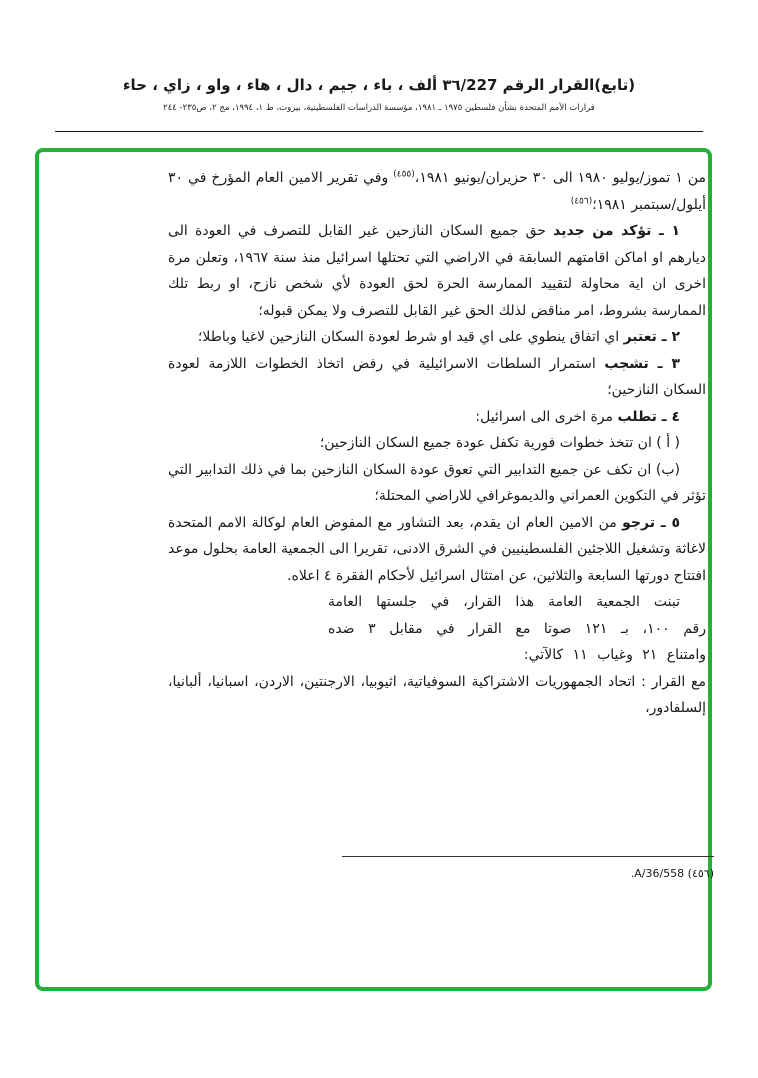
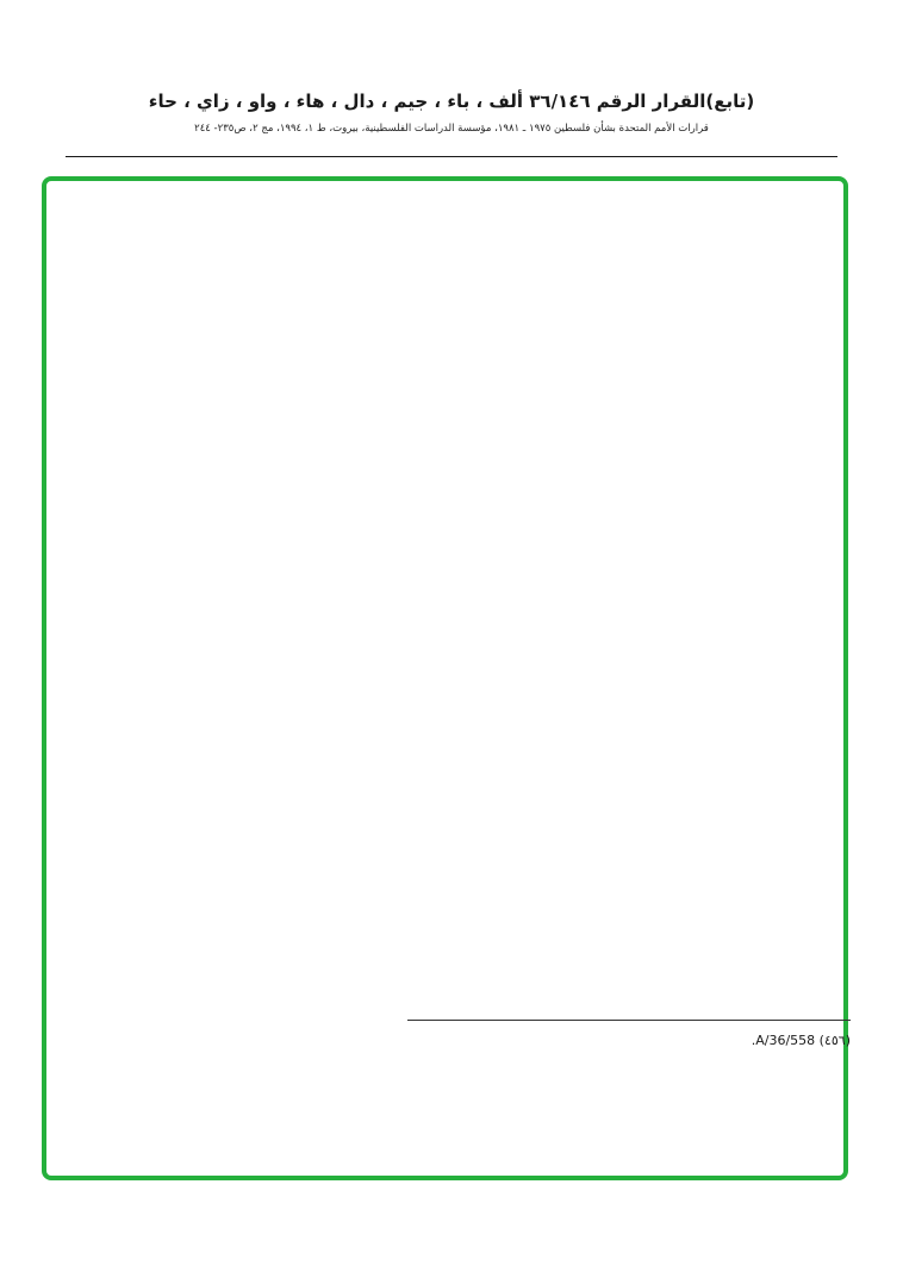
- (تابع)القرار الرقم ٣٦/227 ألف ، باء ، جيم ، دال ، هاء ، واو ، زاي ، حاء
+ (تابع)القرار الرقم ٣٦/١٤٦ ألف ، باء ، جيم ، دال ، هاء ، واو ، زاي ، حاء
  قرارات الأمم المتحدة بشأن فلسطين ١٩٧٥ ـ ١٩٨١، مؤسسة الدراسات الفلسطينية، بيروت، ط ١، ١٩٩٤، مج ٢، ص٢٣٥- ٢٤٤
- من ١ تموز/يوليو ١٩٨٠ الى ٣٠ حزيران/يونيو ١٩٨١،(٤٥٥) وفي تقرير الامين العام المؤرخ في ٣٠ أيلول/سبتمبر ١٩٨١؛(٤٥٦)
- ١ ـ تؤكد من جديد حق جميع السكان النازحين غير القابل للتصرف في العودة الى ديارهم او اماكن اقامتهم السابقة في الاراضي التي تحتلها اسرائيل منذ سنة ١٩٦٧، وتعلن مرة اخرى ان اية محاولة لتقييد الممارسة الحرة لحق العودة لأي شخص نازح، او ربط تلك الممارسة بشروط، امر مناقض لذلك الحق غير القابل للتصرف ولا يمكن قبوله؛
- ٢ ـ تعتبر اي اتفاق ينطوي على اي قيد او شرط لعودة السكان النازحين لاغيا وباطلا؛
- ٣ ـ تشجب استمرار السلطات الاسرائيلية في رفض اتخاذ الخطوات اللازمة لعودة السكان النازحين؛
- ٤ ـ تطلب مرة اخرى الى اسرائيل:
- ( أ ) ان تتخذ خطوات فورية تكفل عودة جميع السكان النازحين؛
- (ب) ان تكف عن جميع التدابير التي تعوق عودة السكان النازحين بما في ذلك التدابير التي تؤثر في التكوين العمراني والديموغرافي للاراضي المحتلة؛
- ٥ ـ ترجو من الامين العام ان يقدم، بعد التشاور مع المفوض العام لوكالة الامم المتحدة لاغاثة وتشغيل اللاجئين الفلسطينيين في الشرق الادنى، تقريرا الى الجمعية العامة بحلول موعد افتتاح دورتها السابعة والثلاثين، عن امتثال اسرائيل لأحكام الفقرة ٤ اعلاه.
- تبنت الجمعية العامة هذا القرار، في جلستها العامة رقم ١٠٠، بـ ١٢١ صوتا مع القرار في مقابل ٣ ضده وامتناع ٢١ وغياب ١١ كالآتي:
- مع القرار : اتحاد الجمهوريات الاشتراكية السوفياتية، اثيوبيا، الارجنتين، الاردن، اسبانيا، ألبانيا، إلسلفادور،
  (٤٥٦) A/36/558.
